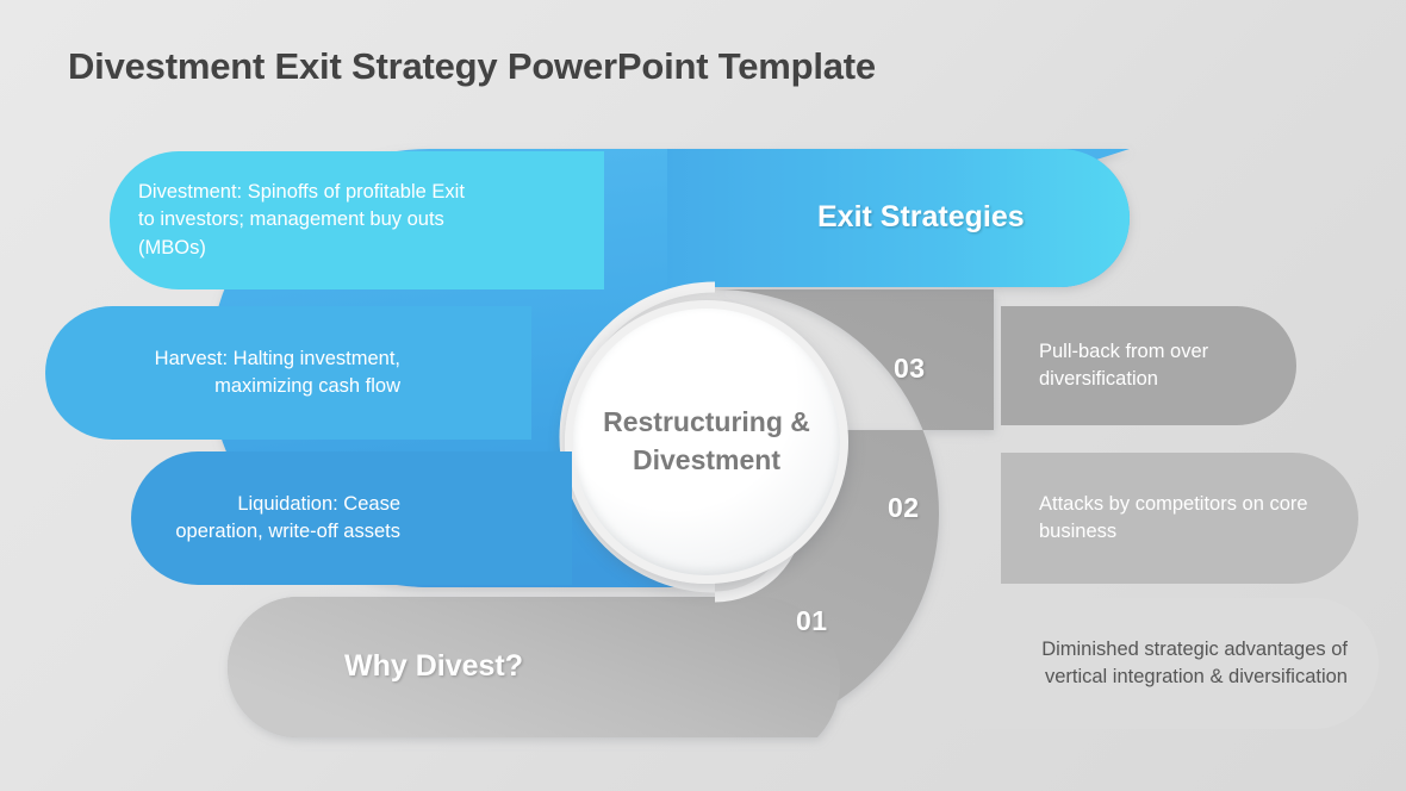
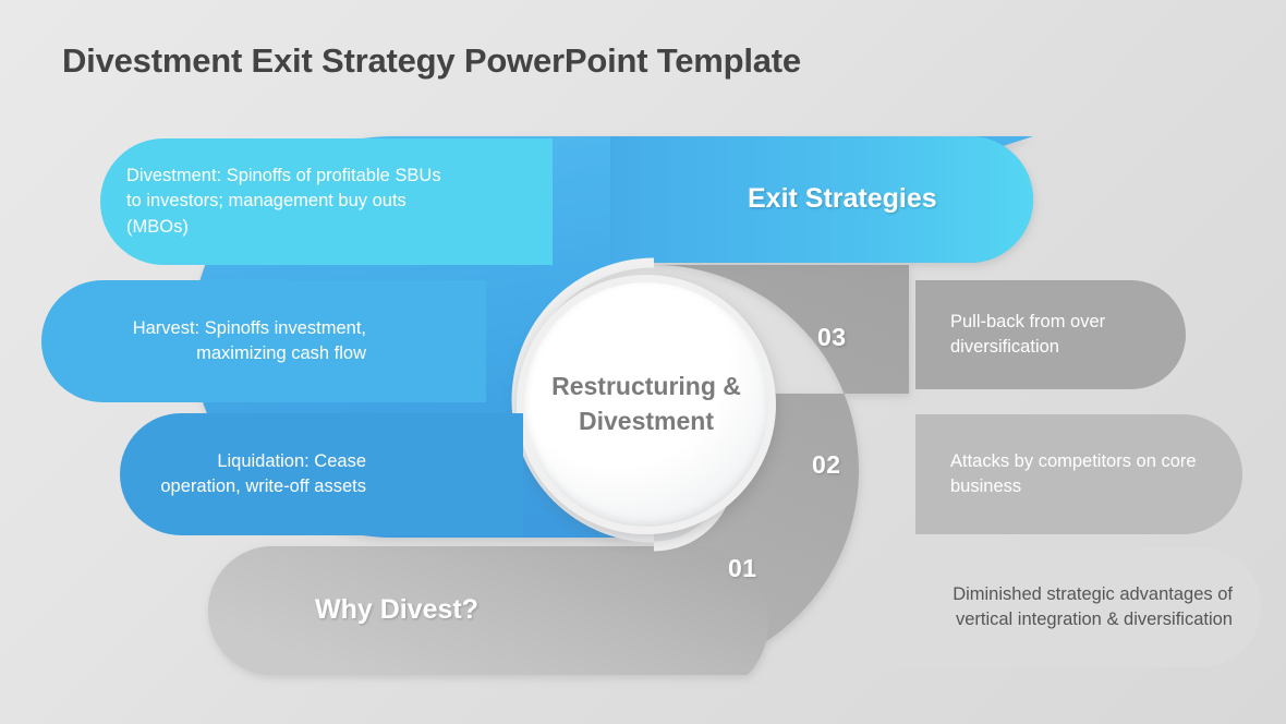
  Divestment Exit Strategy PowerPoint Template
  Restructuring & Divestment
  Exit Strategies
  Why Divest?
  03
  02
  01
- Divestment: Spinoffs of profitable Exit to investors; management buy outs (MBOs)
+ Divestment: Spinoffs of profitable SBUs to investors; management buy outs (MBOs)
- Harvest: Halting investment, maximizing cash flow
+ Harvest: Spinoffs investment, maximizing cash flow
  Liquidation: Cease operation, write-off assets
  Pull-back from over diversification
  Attacks by competitors on core business
  Diminished strategic advantages of vertical integration & diversification
